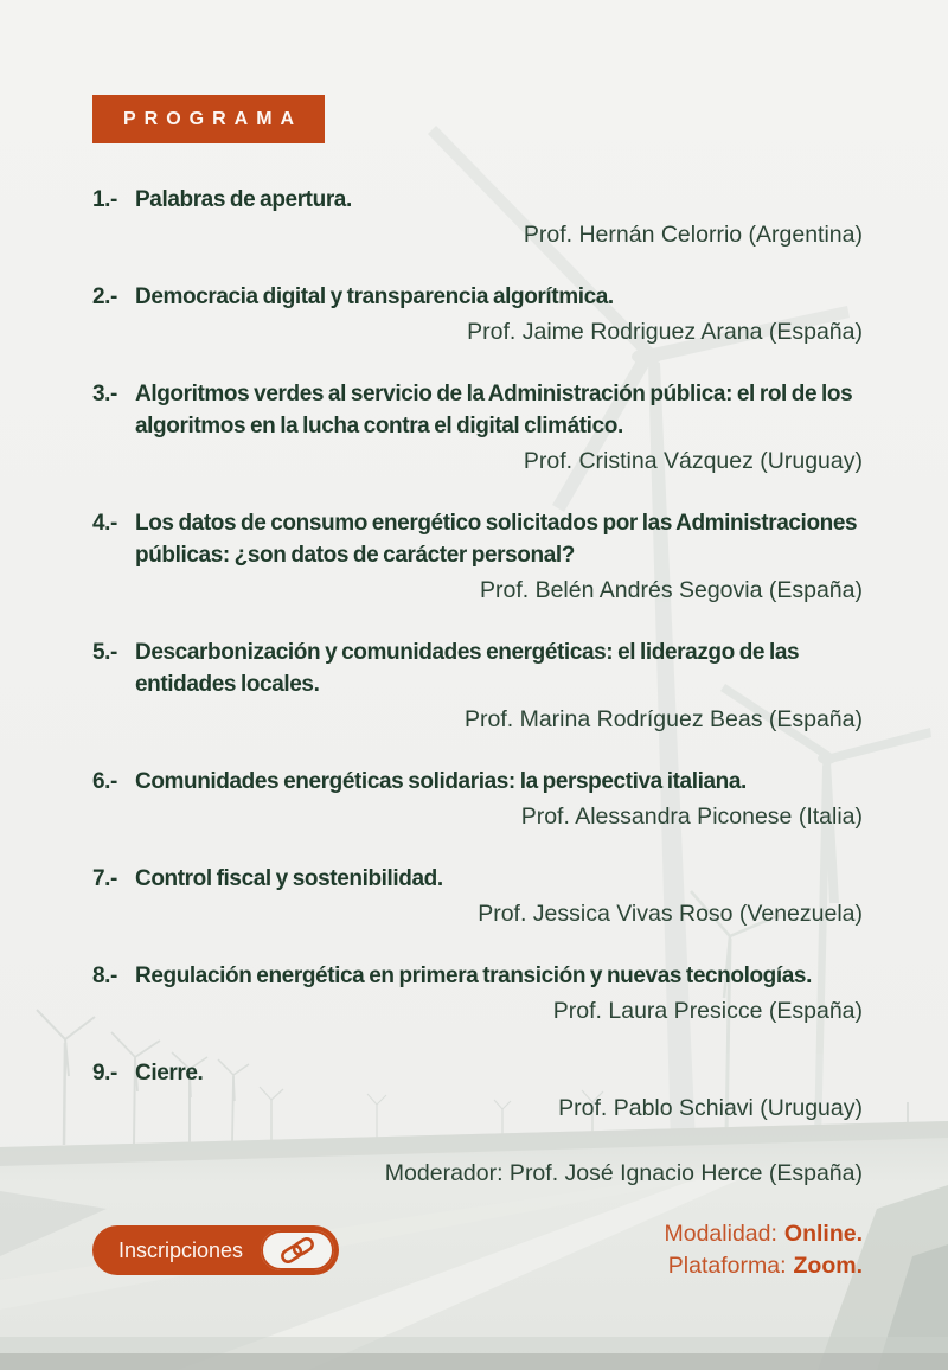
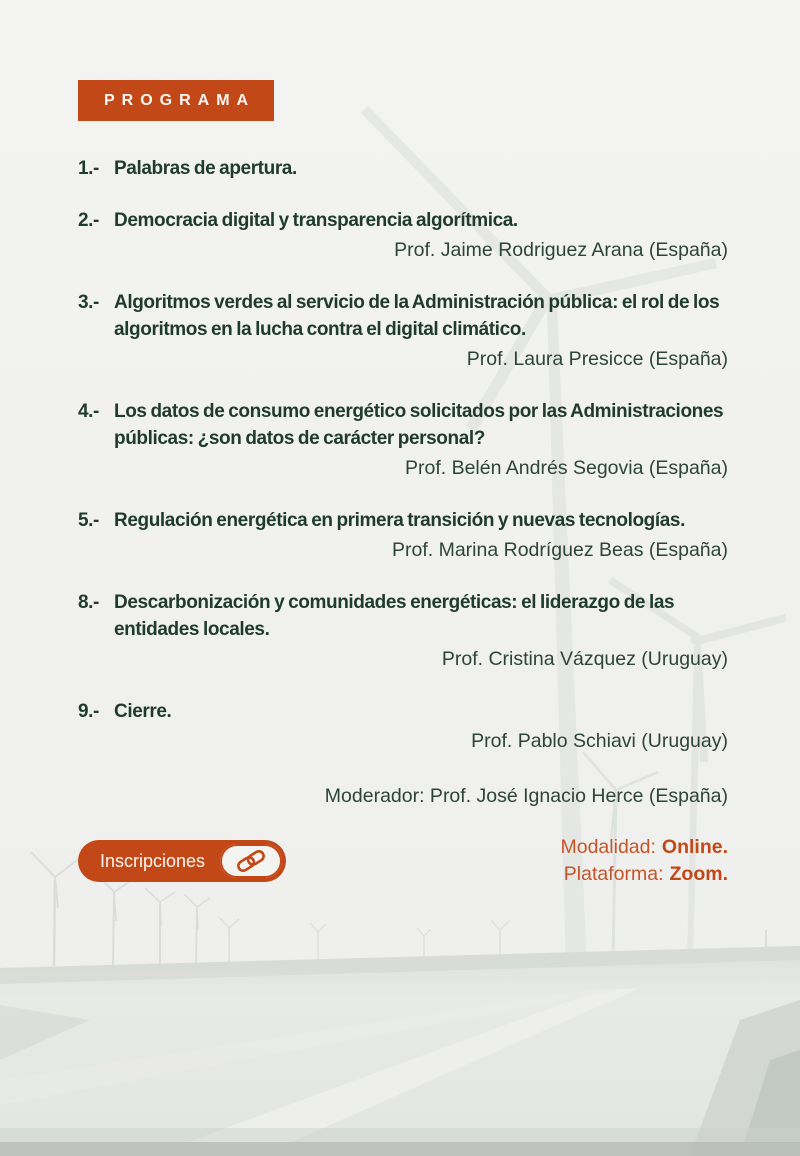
  PROGRAMA
  1.-
  Palabras de apertura.
- Prof. Hernán Celorrio (Argentina)
  2.-
  Democracia digital y transparencia algorítmica.
  Prof. Jaime Rodriguez Arana (España)
  3.-
  Algoritmos verdes al servicio de la Administración pública: el rol de los algoritmos en la lucha contra el digital climático.
- Prof. Cristina Vázquez (Uruguay)
+ Prof. Laura Presicce (España)
  4.-
  Los datos de consumo energético solicitados por las Administraciones públicas: ¿son datos de carácter personal?
  Prof. Belén Andrés Segovia (España)
  5.-
- Descarbonización y comunidades energéticas: el liderazgo de las entidades locales.
+ Regulación energética en primera transición y nuevas tecnologías.
  Prof. Marina Rodríguez Beas (España)
- 6.-
- Comunidades energéticas solidarias: la perspectiva italiana.
- Prof. Alessandra Piconese (Italia)
- 7.-
- Control fiscal y sostenibilidad.
- Prof. Jessica Vivas Roso (Venezuela)
  8.-
- Regulación energética en primera transición y nuevas tecnologías.
+ Descarbonización y comunidades energéticas: el liderazgo de las entidades locales.
- Prof. Laura Presicce (España)
+ Prof. Cristina Vázquez (Uruguay)
  9.-
  Cierre.
  Prof. Pablo Schiavi (Uruguay)
  Moderador: Prof. José Ignacio Herce (España)
  Inscripciones
  Modalidad: Online.
  Plataforma: Zoom.
